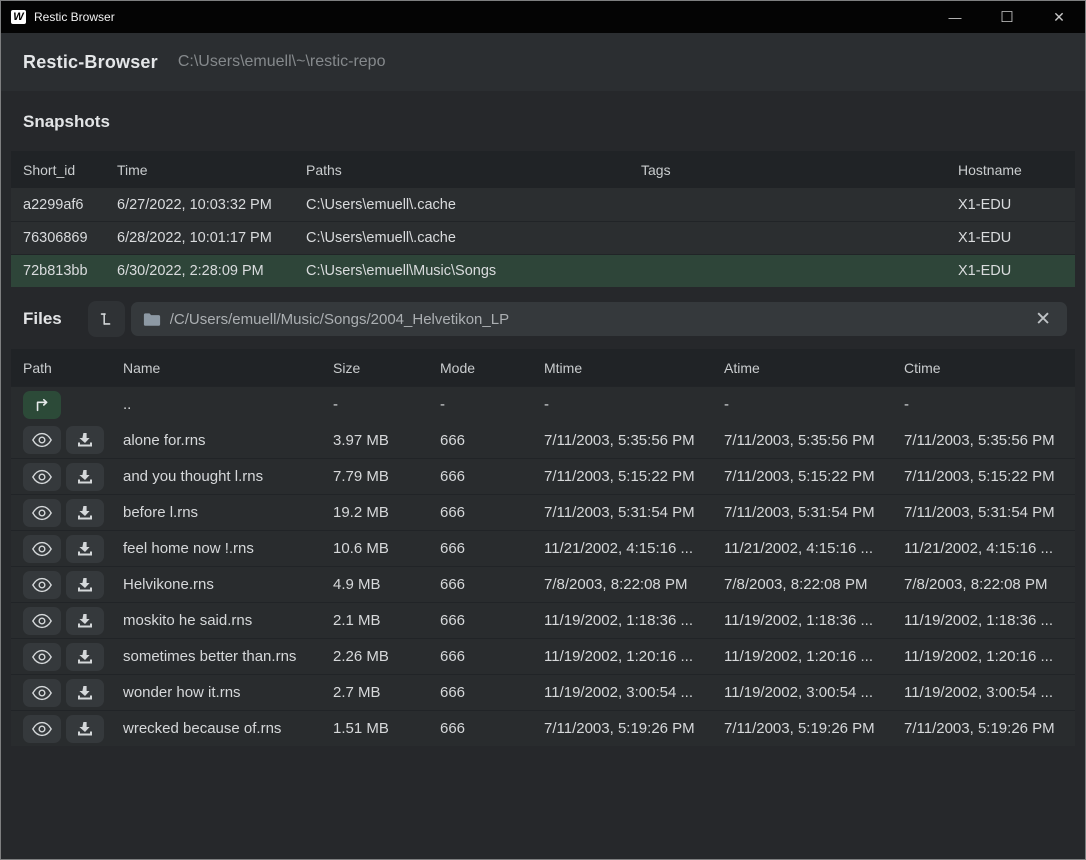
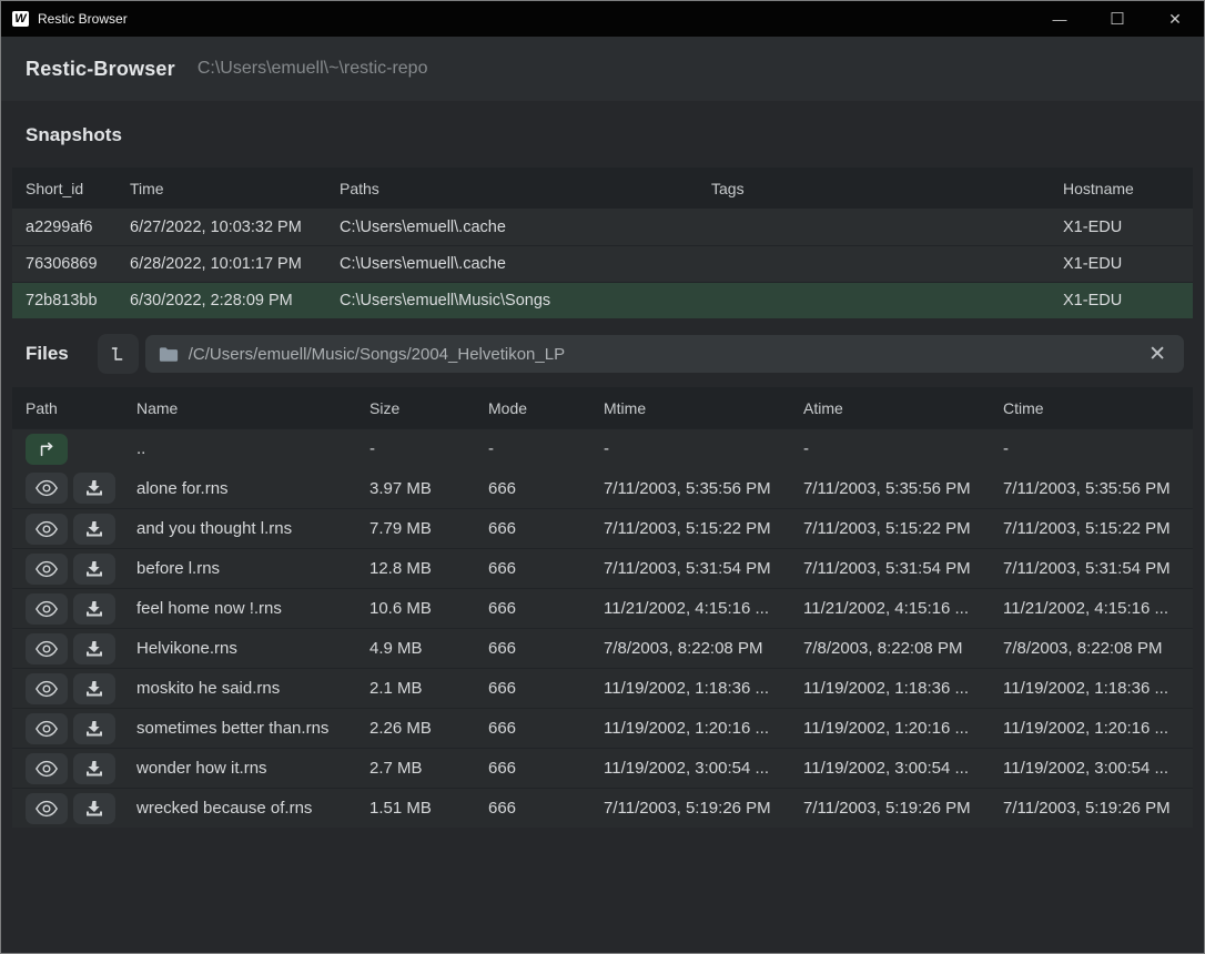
  W
  Restic Browser
  —
  ☐
  ✕
  Restic-Browser
  C:\Users\emuell\~\restic-repo
  Snapshots
  Short_id
  Time
  Paths
  Tags
  Hostname
  a2299af6
  6/27/2022, 10:03:32 PM
  C:\Users\emuell\.cache
  X1-EDU
  76306869
  6/28/2022, 10:01:17 PM
  C:\Users\emuell\.cache
  X1-EDU
  72b813bb
  6/30/2022, 2:28:09 PM
  C:\Users\emuell\Music\Songs
  X1-EDU
  Files
  /C/Users/emuell/Music/Songs/2004_Helvetikon_LP
  ✕
  Path
  Name
  Size
  Mode
  Mtime
  Atime
  Ctime
  ..
  -
  -
  -
  -
  -
  alone for.rns
  3.97 MB
  666
  7/11/2003, 5:35:56 PM
  7/11/2003, 5:35:56 PM
  7/11/2003, 5:35:56 PM
  and you thought l.rns
  7.79 MB
  666
  7/11/2003, 5:15:22 PM
  7/11/2003, 5:15:22 PM
  7/11/2003, 5:15:22 PM
  before l.rns
- 19.2 MB
+ 12.8 MB
  666
  7/11/2003, 5:31:54 PM
  7/11/2003, 5:31:54 PM
  7/11/2003, 5:31:54 PM
  feel home now !.rns
  10.6 MB
  666
  11/21/2002, 4:15:16 ...
  11/21/2002, 4:15:16 ...
  11/21/2002, 4:15:16 ...
  Helvikone.rns
  4.9 MB
  666
  7/8/2003, 8:22:08 PM
  7/8/2003, 8:22:08 PM
  7/8/2003, 8:22:08 PM
  moskito he said.rns
  2.1 MB
  666
  11/19/2002, 1:18:36 ...
  11/19/2002, 1:18:36 ...
  11/19/2002, 1:18:36 ...
  sometimes better than.rns
  2.26 MB
  666
  11/19/2002, 1:20:16 ...
  11/19/2002, 1:20:16 ...
  11/19/2002, 1:20:16 ...
  wonder how it.rns
  2.7 MB
  666
  11/19/2002, 3:00:54 ...
  11/19/2002, 3:00:54 ...
  11/19/2002, 3:00:54 ...
  wrecked because of.rns
  1.51 MB
  666
  7/11/2003, 5:19:26 PM
  7/11/2003, 5:19:26 PM
  7/11/2003, 5:19:26 PM
